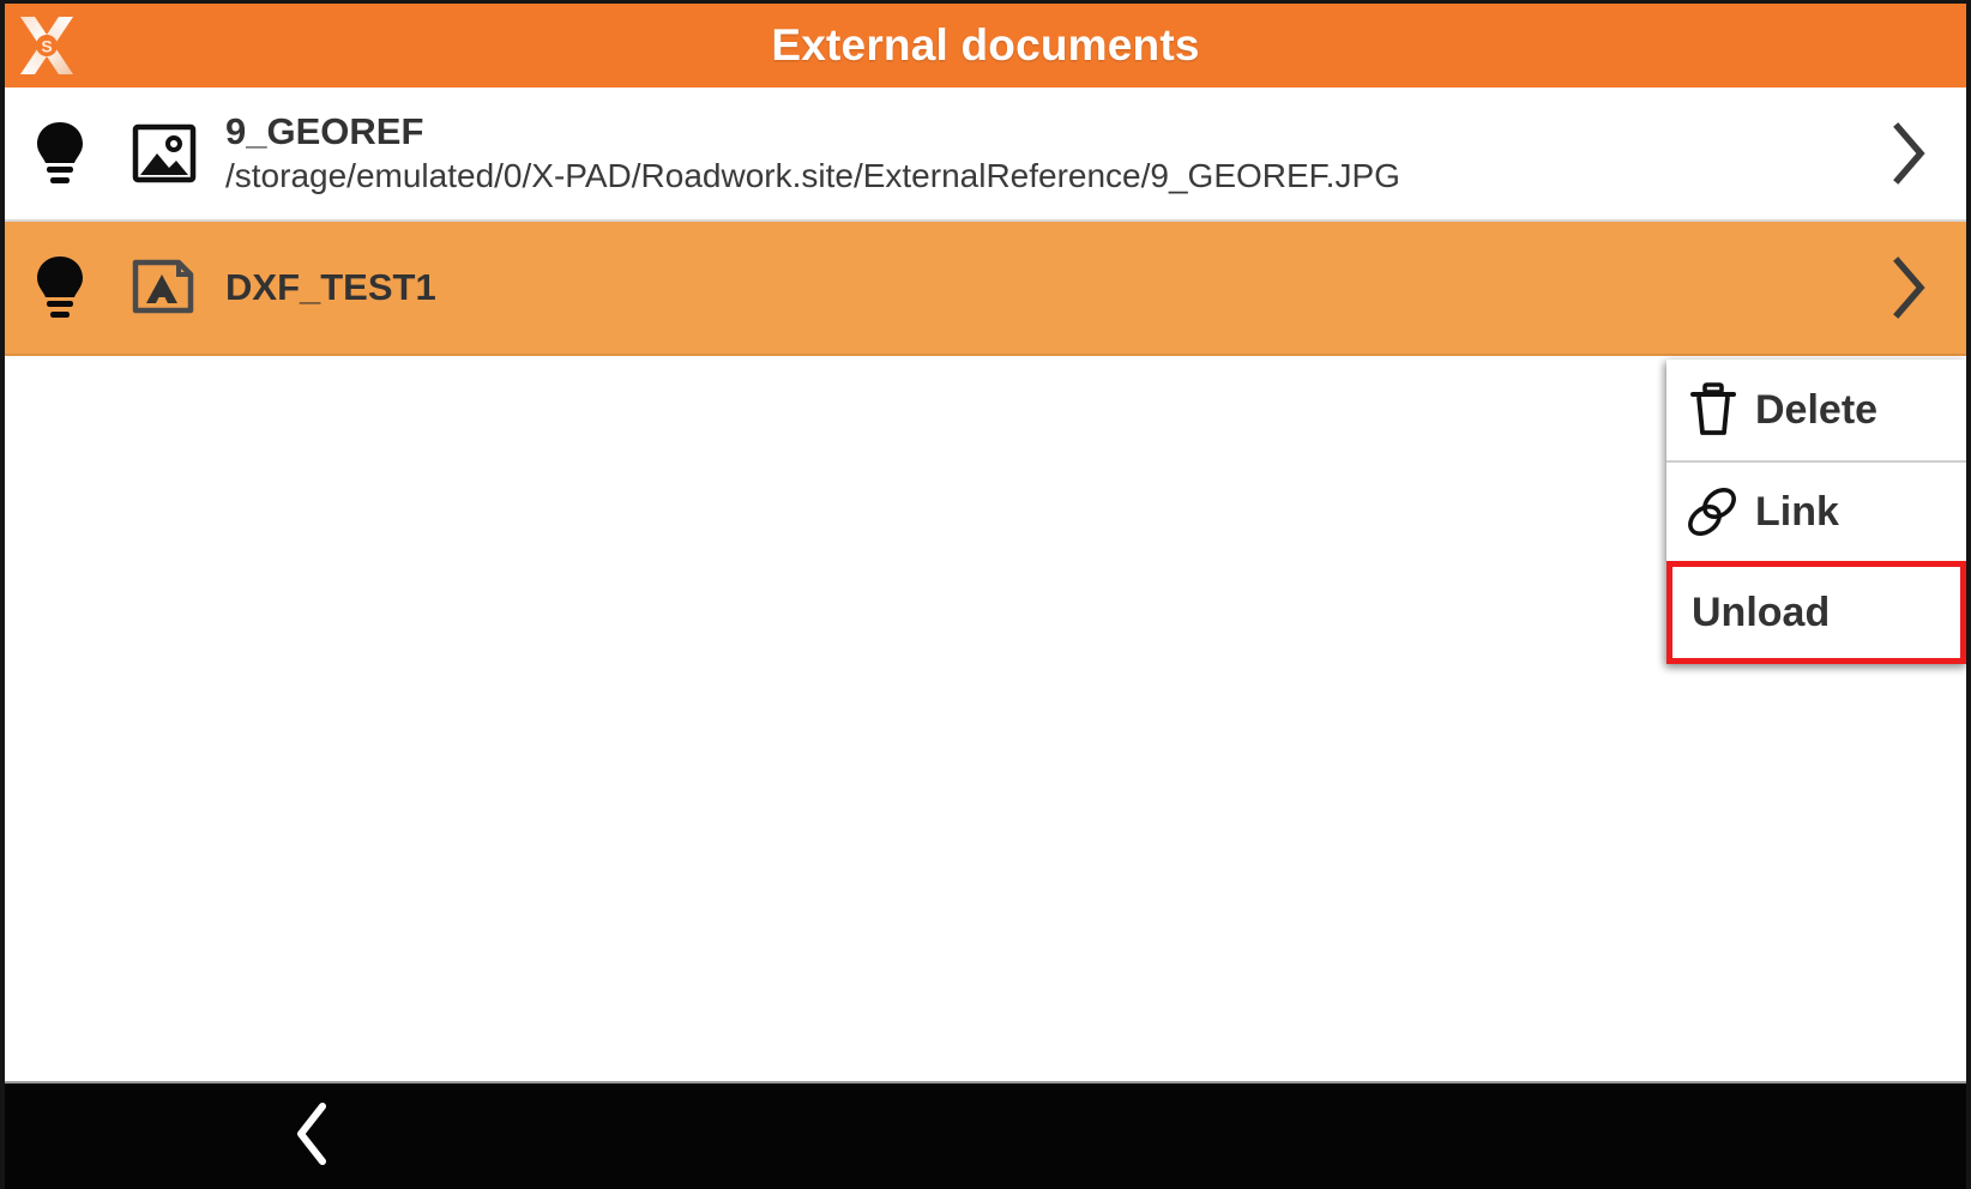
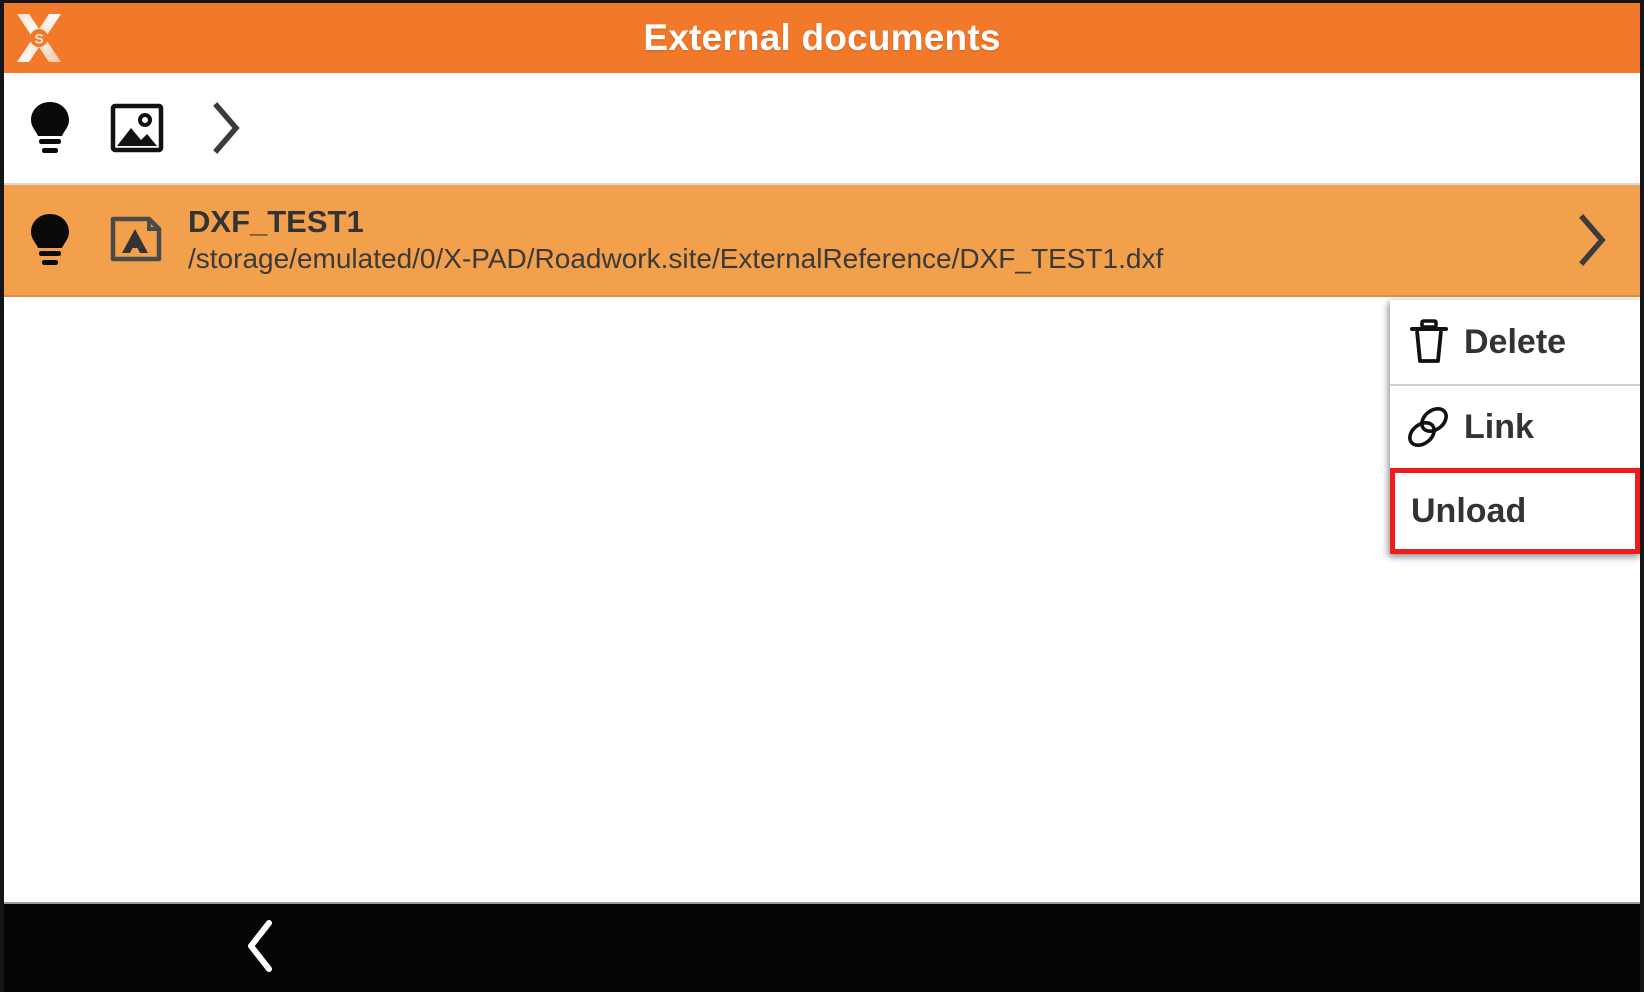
  S
  External documents
- 9_GEOREF
- /storage/emulated/0/X-PAD/Roadwork.site/ExternalReference/9_GEOREF.JPG
  DXF_TEST1
+ /storage/emulated/0/X-PAD/Roadwork.site/ExternalReference/DXF_TEST1.dxf
  Delete
  Link
  Unload
